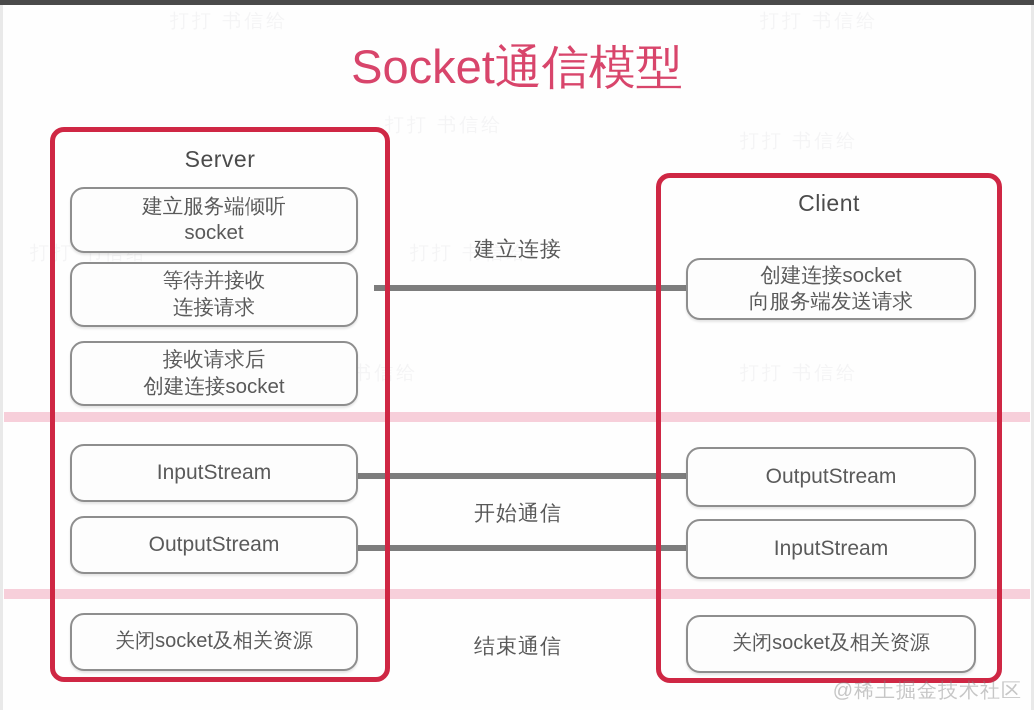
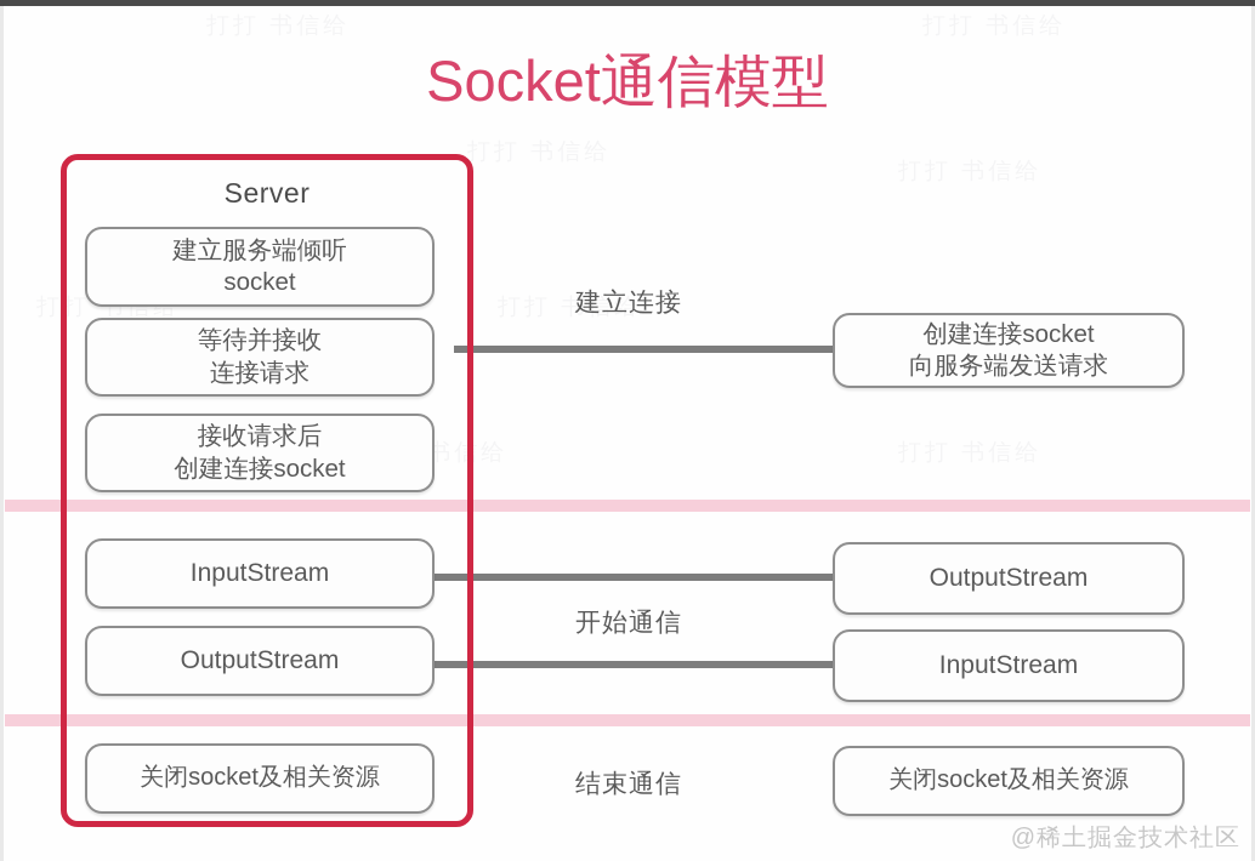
  打打 书信给
  打打 书信给
  打打 书信给
  Socket通信模型
  Server
  建立服务端倾听
  socket
  等待并接收
  连接请求
  接收请求后
  创建连接socket
  InputStream
  OutputStream
  关闭socket及相关资源
- Client
  创建连接socket
  向服务端发送请求
  OutputStream
  InputStream
  关闭socket及相关资源
  建立连接
  开始通信
  结束通信
  @稀土掘金技术社区
